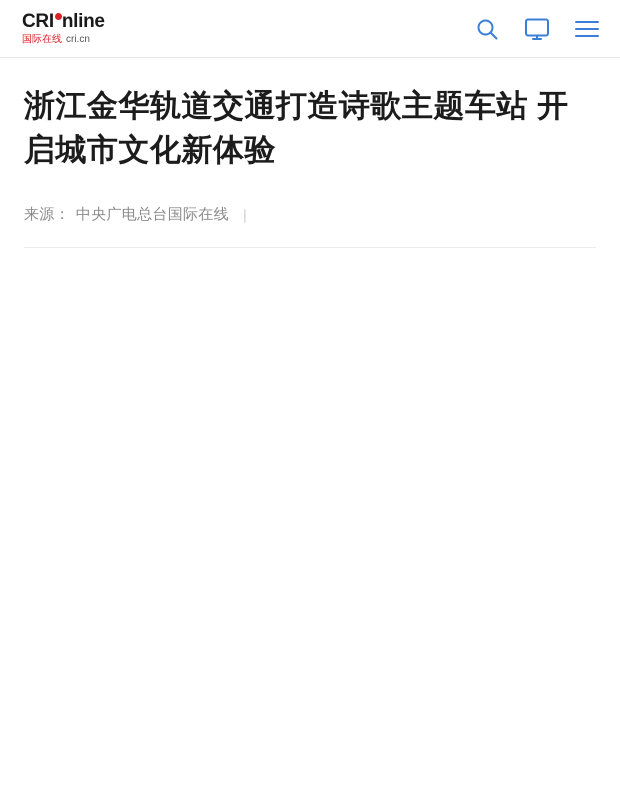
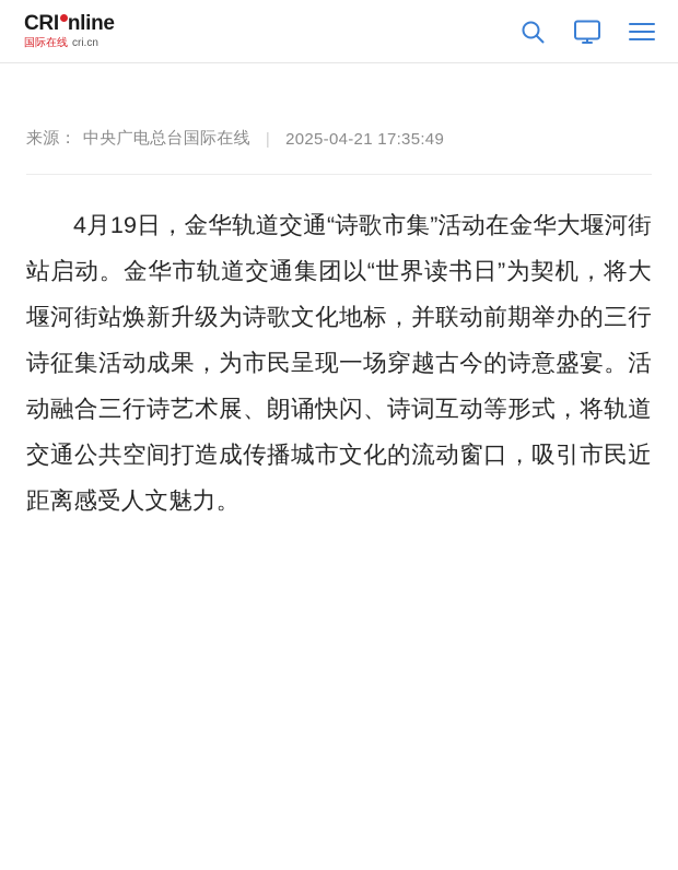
  CRI
  nline
  国际在线
  cri.cn
- 浙江金华轨道交通打造诗歌主题车站 开启城市文化新体验
  来源：
  中央广电总台国际在线
  |
+ 2025-04-21 17:35:49
+ 4月19日，金华轨道交通“诗歌市集”活动在金华大堰河街站启动。金华市轨道交通集团以“世界读书日”为契机，将大堰河街站焕新升级为诗歌文化地标，并联动前期举办的三行诗征集活动成果，为市民呈现一场穿越古今的诗意盛宴。活动融合三行诗艺术展、朗诵快闪、诗词互动等形式，将轨道交通公共空间打造成传播城市文化的流动窗口，吸引市民近距离感受人文魅力。
